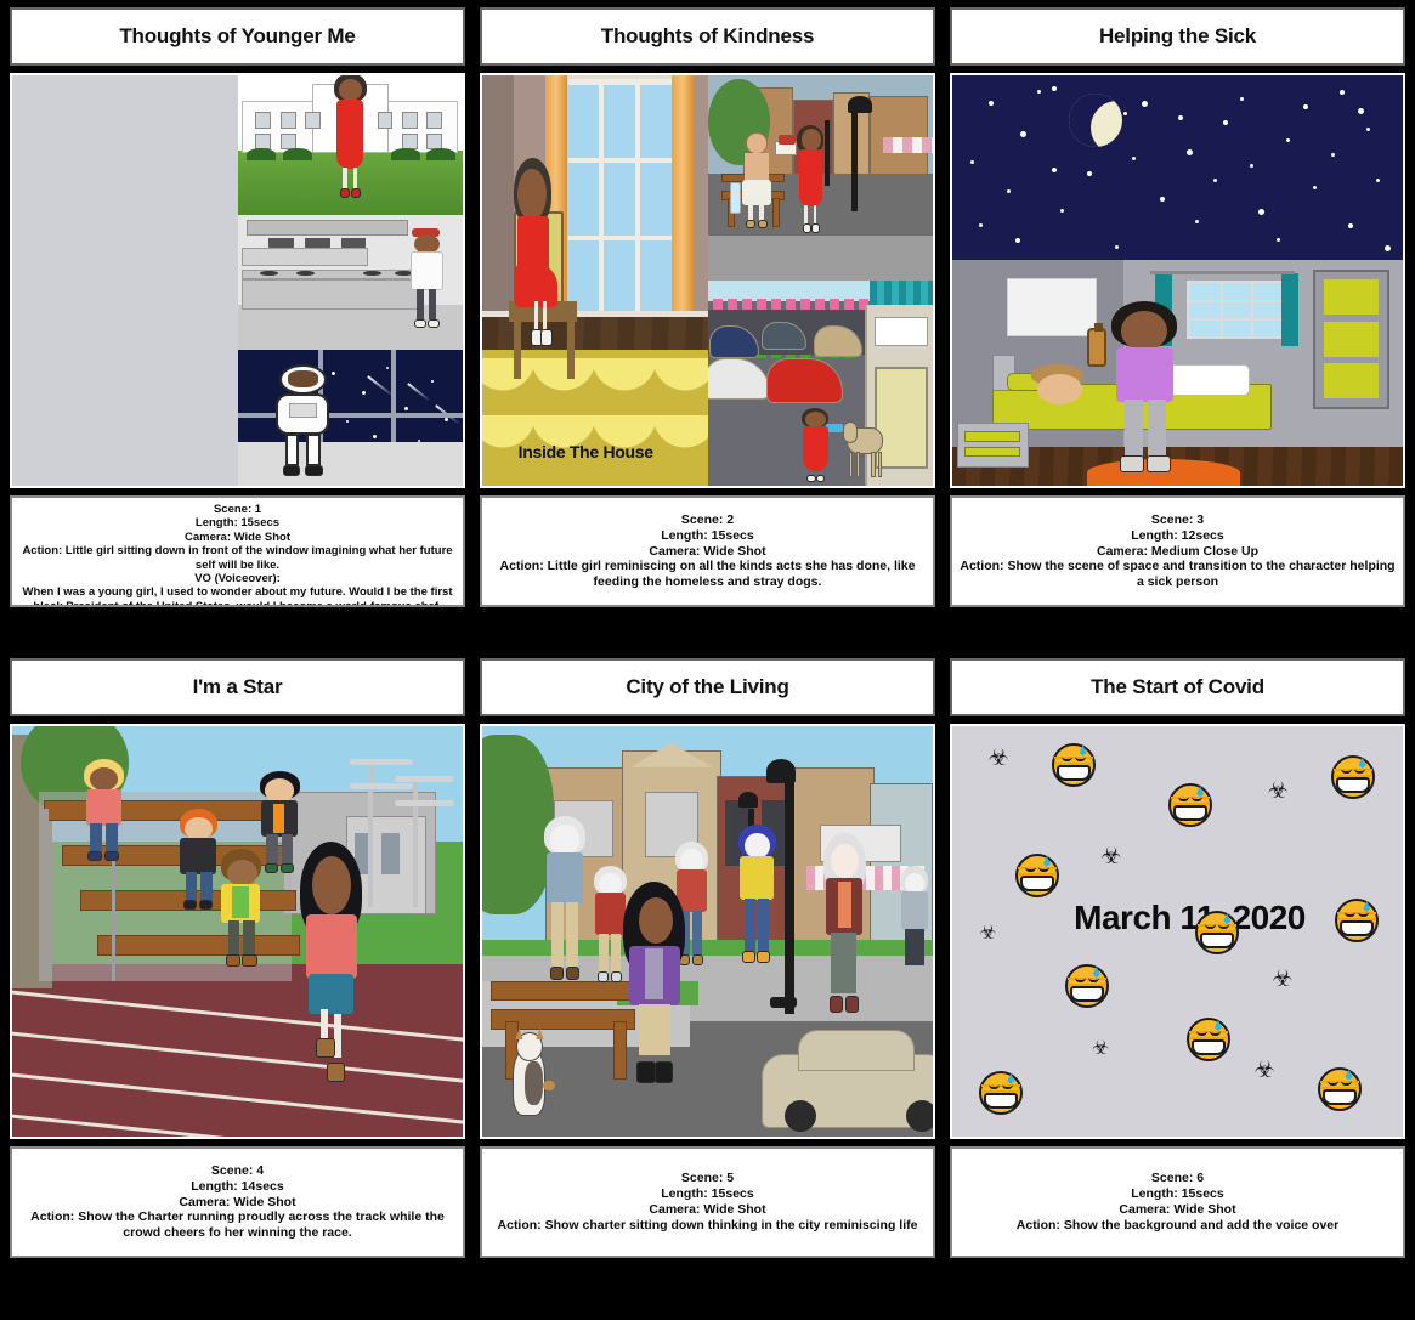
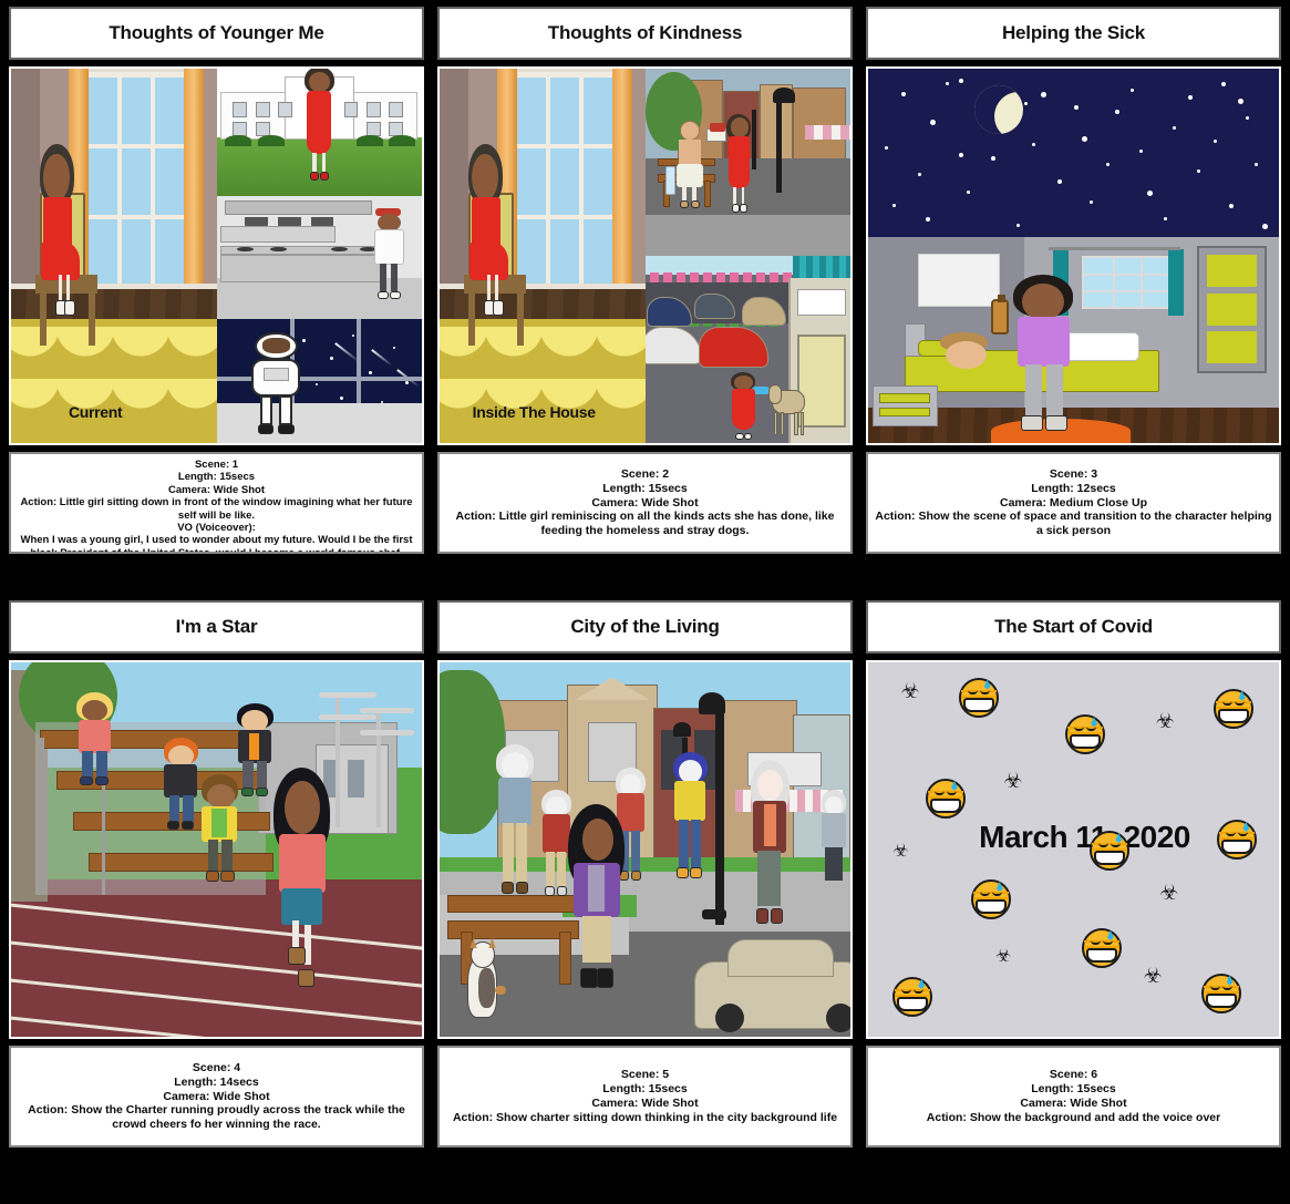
  Thoughts of Younger Me
+ Current
  Scene: 1
  Length: 15secs
  Camera: Wide Shot
  Action: Little girl sitting down in front of the window imagining what her future self will be like.
  VO (Voiceover):
  Thoughts of Kindness
  Inside The House
  Scene: 2
  Length: 15secs
  Camera: Wide Shot
  Action: Little girl reminiscing on all the kinds acts she has done, like feeding the homeless and stray dogs.
  Helping the Sick
  Scene: 3
  Length: 12secs
  Camera: Medium Close Up
  Action: Show the scene of space and transition to the character helping a sick person
  I'm a Star
  Scene: 4
  Length: 14secs
  Camera: Wide Shot
  Action: Show the Charter running proudly across the track while the crowd cheers fo her winning the race.
  City of the Living
  Scene: 5
  Length: 15secs
  Camera: Wide Shot
- Action: Show charter sitting down thinking in the city reminiscing life
+ Action: Show charter sitting down thinking in the city background life
  The Start of Covid
  ☣
  ☣
  ☣
  ☣
  ☣
  ☣
  ☣
  March 1 2020
  Scene: 6
  Length: 15secs
  Camera: Wide Shot
  Action: Show the background and add the voice over
